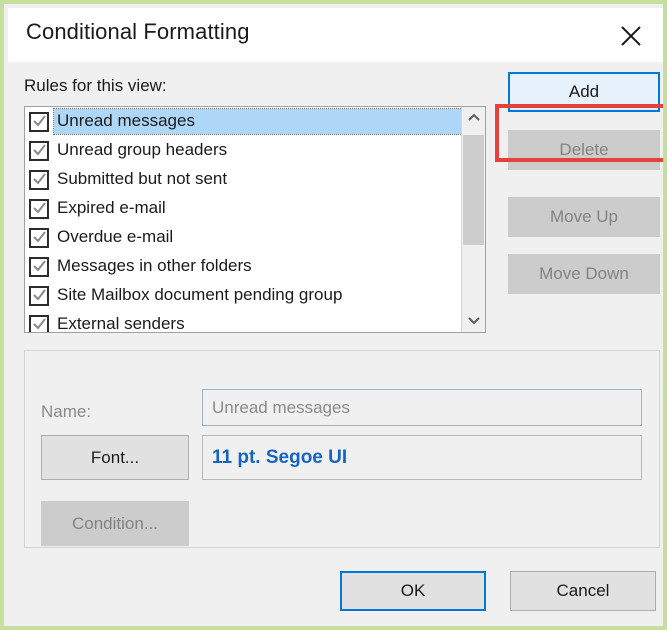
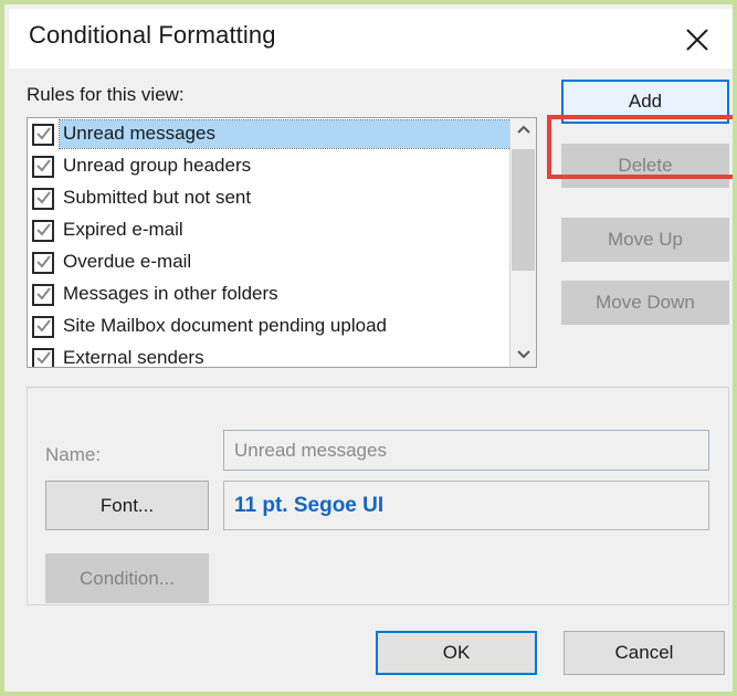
  Conditional Formatting
  Rules for this view:
  Unread messages
  Unread group headers
  Submitted but not sent
  Expired e-mail
  Overdue e-mail
  Messages in other folders
- Site Mailbox document pending group
+ Site Mailbox document pending upload
  External senders
  Add
  Delete
  Move Up
  Move Down
  Name:
  Unread messages
  Font...
  11 pt. Segoe UI
  Condition...
  OK
  Cancel
